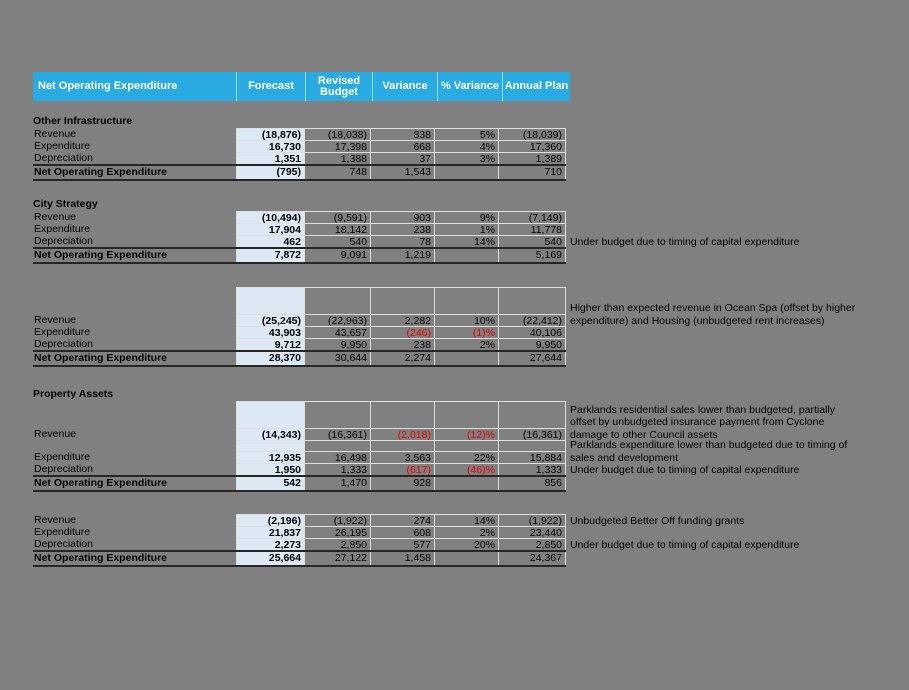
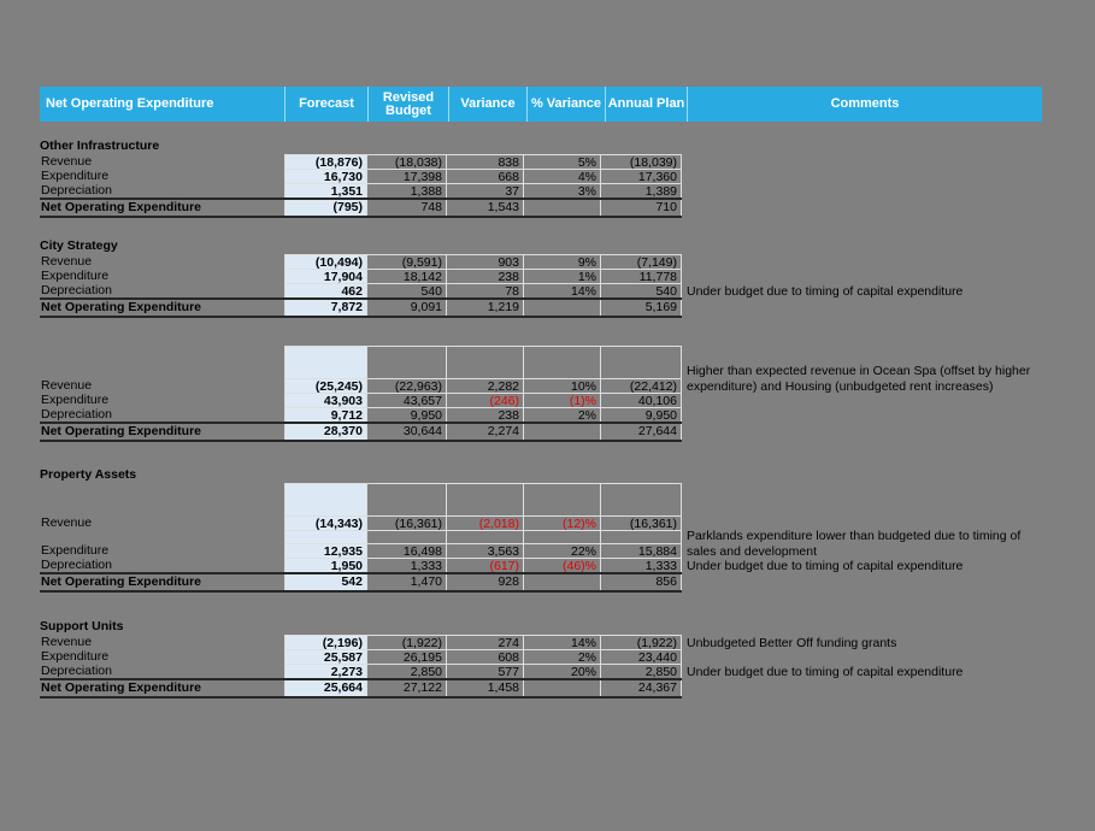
  Net Operating Expenditure
  Forecast
  Revised Budget
  Variance
  % Variance
  Annual Plan
+ Comments
  Other Infrastructure
  Revenue
  (18,876)
  (18,038)
  838
  5%
  (18,039)
  Expenditure
  16,730
  17,398
  668
  4%
  17,360
  Depreciation
  1,351
  1,388
  37
  3%
  1,389
  Net Operating Expenditure
  (795)
  748
  1,543
  710
  City Strategy
  Revenue
  (10,494)
  (9,591)
  903
  9%
  (7,149)
  Expenditure
  17,904
  18,142
  238
  1%
  11,778
  Depreciation
  462
  540
  78
  14%
  540
  Under budget due to timing of capital expenditure
  Net Operating Expenditure
  7,872
  9,091
  1,219
  5,169
  Revenue
  (25,245)
  (22,963)
  2,282
  10%
  (22,412)
  Higher than expected revenue in Ocean Spa (offset by higher expenditure) and Housing (unbudgeted rent increases)
  Expenditure
  43,903
  43,657
  (246)
  (1)%
  40,106
  Depreciation
  9,712
  9,950
  238
  2%
  9,950
  Net Operating Expenditure
  28,370
  30,644
  2,274
  27,644
  Property Assets
  Revenue
  (14,343)
  (16,361)
  (2,018)
  (12)%
  (16,361)
- Parklands residential sales lower than budgeted, partially offset by unbudgeted insurance payment from Cyclone damage to other Council assets
  Expenditure
  12,935
  16,498
  3,563
  22%
  15,884
  Parklands expenditure lower than budgeted due to timing of sales and development
  Depreciation
  1,950
  1,333
  (617)
  (46)%
  1,333
  Under budget due to timing of capital expenditure
  Net Operating Expenditure
  542
  1,470
  928
  856
+ Support Units
  Revenue
  (2,196)
  (1,922)
  274
  14%
  (1,922)
  Unbudgeted Better Off funding grants
  Expenditure
- 21,837
+ 25,587
  26,195
  608
  2%
  23,440
  Depreciation
  2,273
  2,850
  577
  20%
  2,850
  Under budget due to timing of capital expenditure
  Net Operating Expenditure
  25,664
  27,122
  1,458
  24,367
